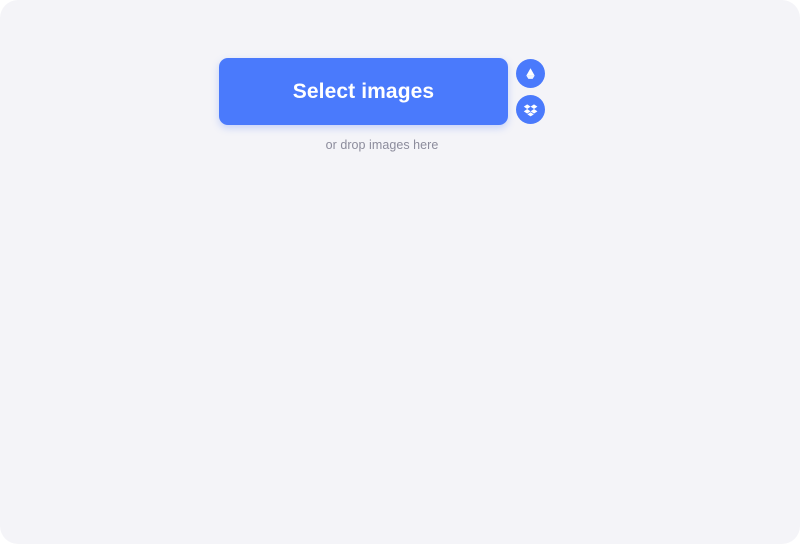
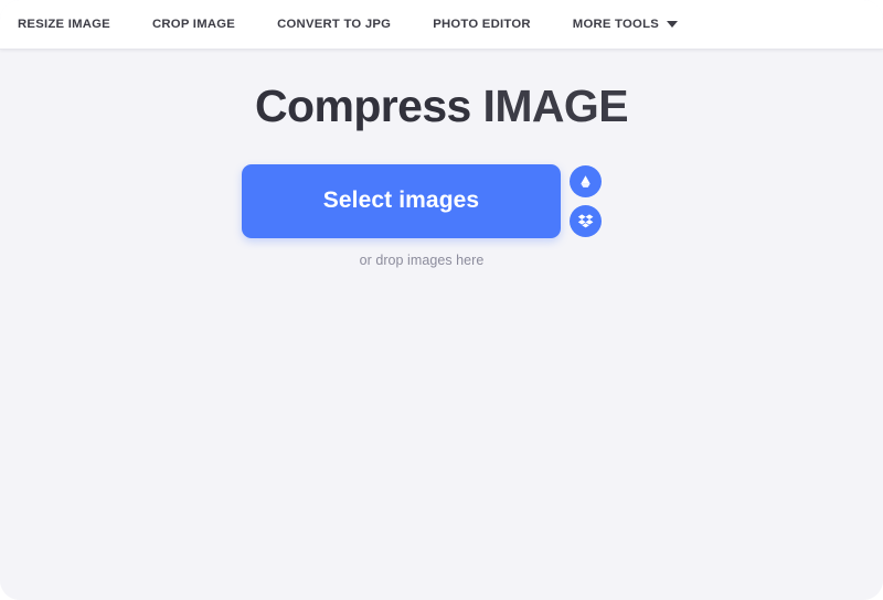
+ RESIZE IMAGE
+ CROP IMAGE
+ CONVERT TO JPG
+ PHOTO EDITOR
+ MORE TOOLS
+ Compress IMAGE
  Select images
  or drop images here
